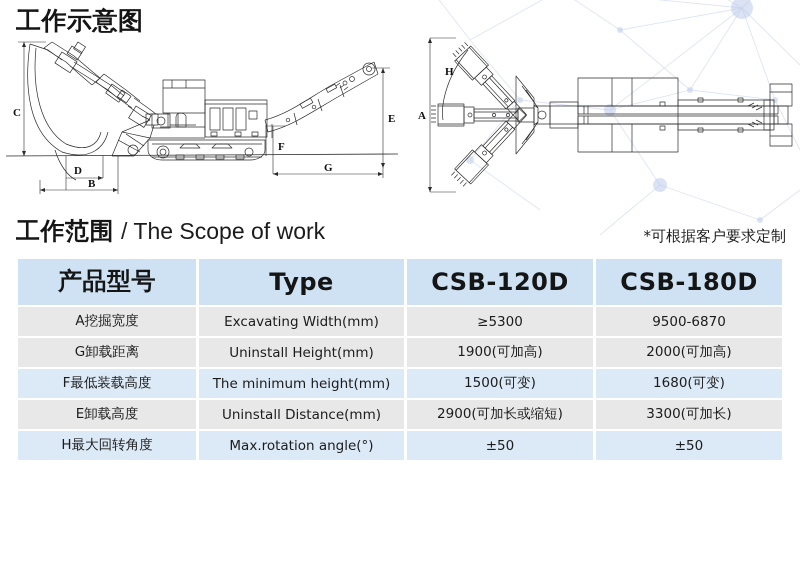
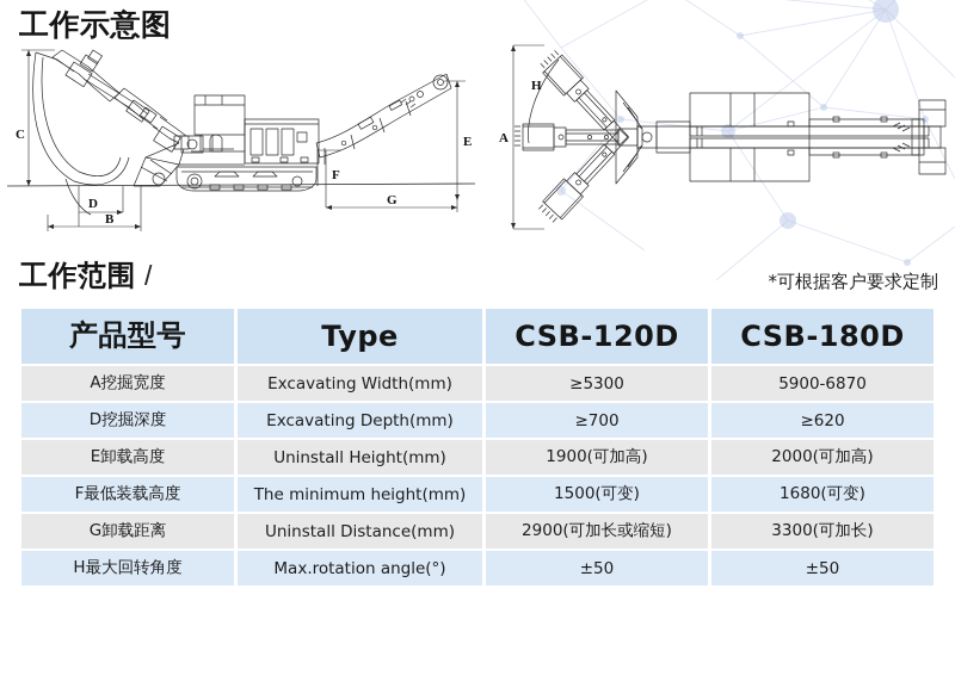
  工作示意图
  C
  D
  B
  F
  G
  E
  A
  H
  工作范围
  /
- The Scope of work
  *可根据客户要求定制
  产品型号	Type	CSB-120D	CSB-180D
- A挖掘宽度	Excavating Width(mm)	≥5300	9500-6870
+ A挖掘宽度	Excavating Width(mm)	≥5300	5900-6870
+ D挖掘深度	Excavating Depth(mm)	≥700	≥620
- G卸载距离	Uninstall Height(mm)	1900(可加高)	2000(可加高)
+ E卸载高度	Uninstall Height(mm)	1900(可加高)	2000(可加高)
  F最低装载高度	The minimum height(mm)	1500(可变)	1680(可变)
- E卸载高度	Uninstall Distance(mm)	2900(可加长或缩短)	3300(可加长)
+ G卸载距离	Uninstall Distance(mm)	2900(可加长或缩短)	3300(可加长)
  H最大回转角度	Max.rotation angle(°)	±50	±50
